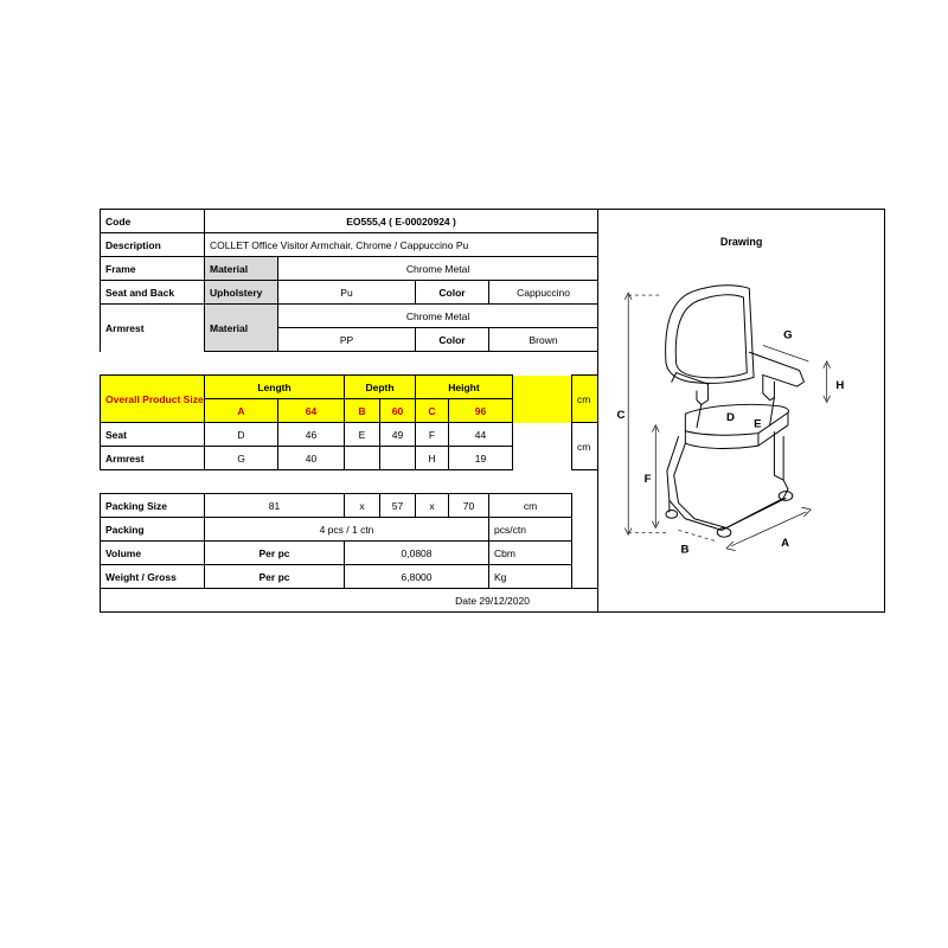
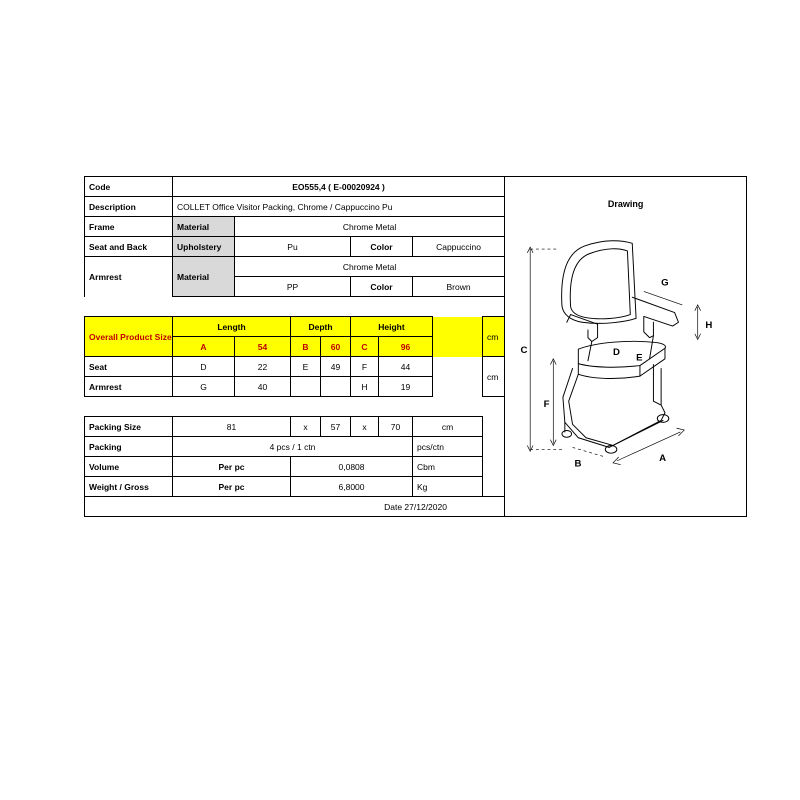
  Code	EO555,4 ( E-00020924 )	Drawing C F H G D E B A
- Description	COLLET Office Visitor Armchair, Chrome / Cappuccino Pu
+ Description	COLLET Office Visitor Packing, Chrome / Cappuccino Pu
  Frame	Material	Chrome Metal
  Seat and Back	Upholstery	Pu	Color	Cappuccino
  Armrest	Material	Chrome Metal
  PP	Color	Brown
  Overall Product Size	Length	Depth	Height		cm
- A	64	B	60	C	96
+ A	54	B	60	C	96
- Seat	D	46	E	49	F	44		cm
+ Seat	D	22	E	49	F	44		cm
  Armrest	G	40			H	19
  Packing Size	81	x	57	x	70	cm
  Packing	4 pcs / 1 ctn	pcs/ctn
  Volume	Per pc	0,0808	Cbm
  Weight / Gross	Per pc	6,8000	Kg
- Date 29/12/2020
+ Date 27/12/2020
